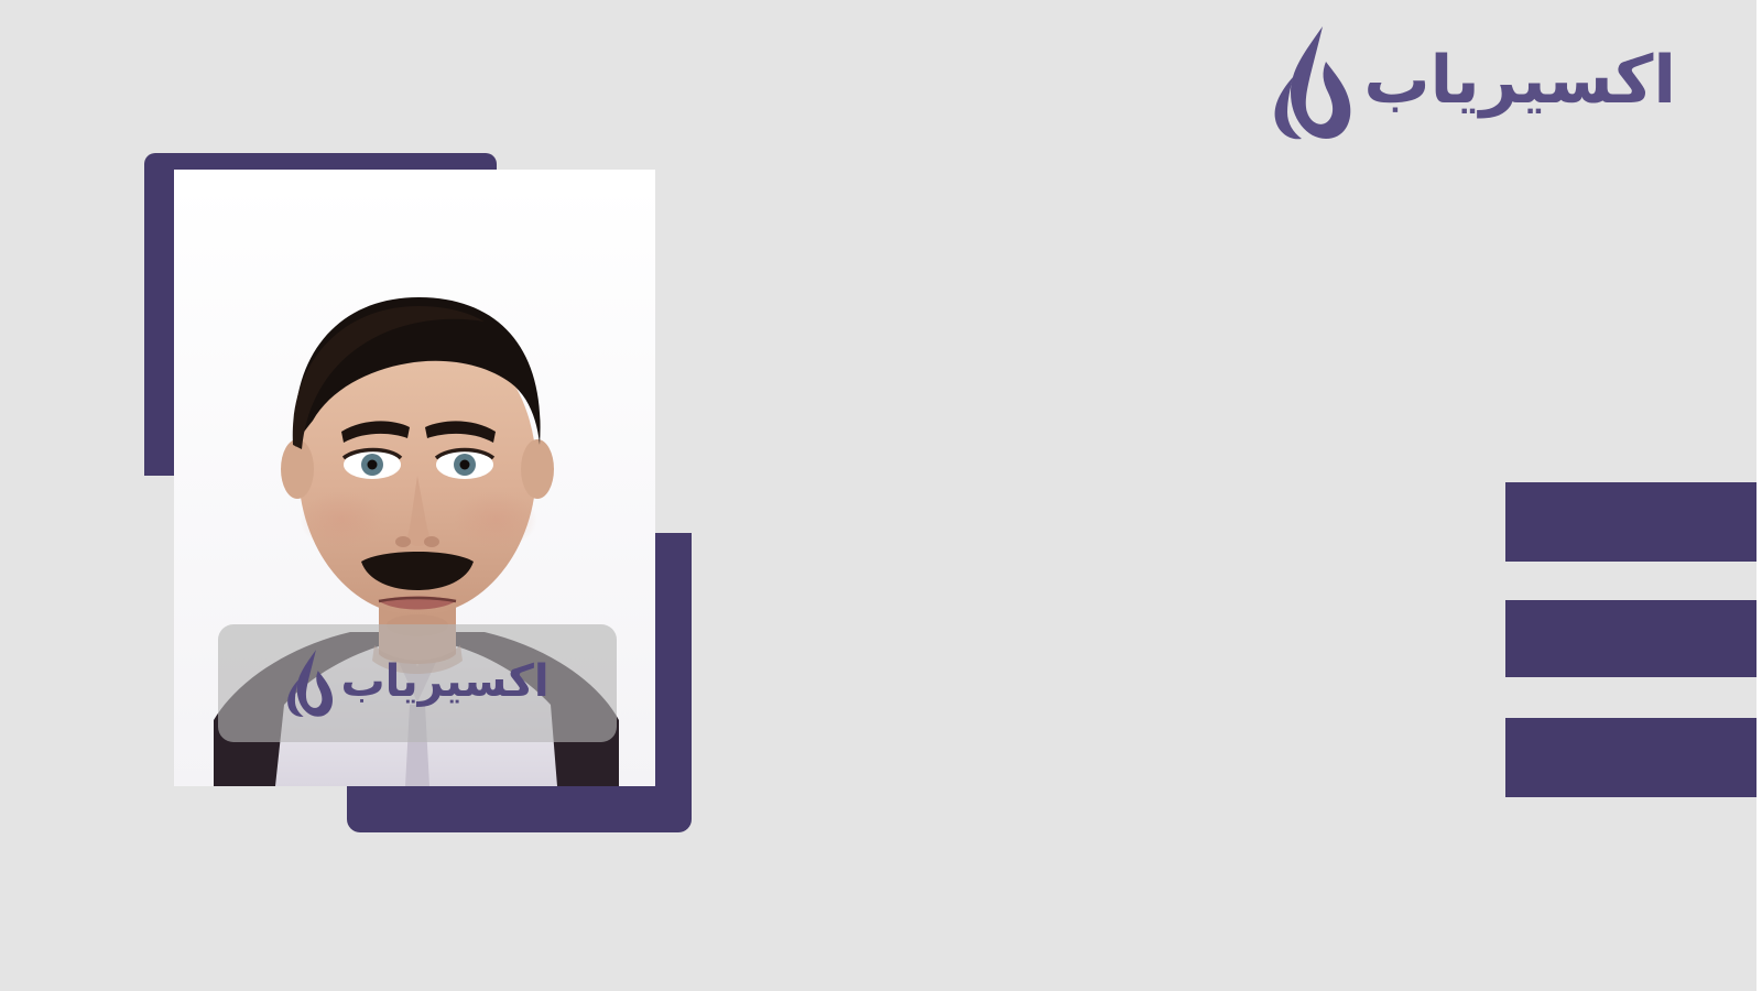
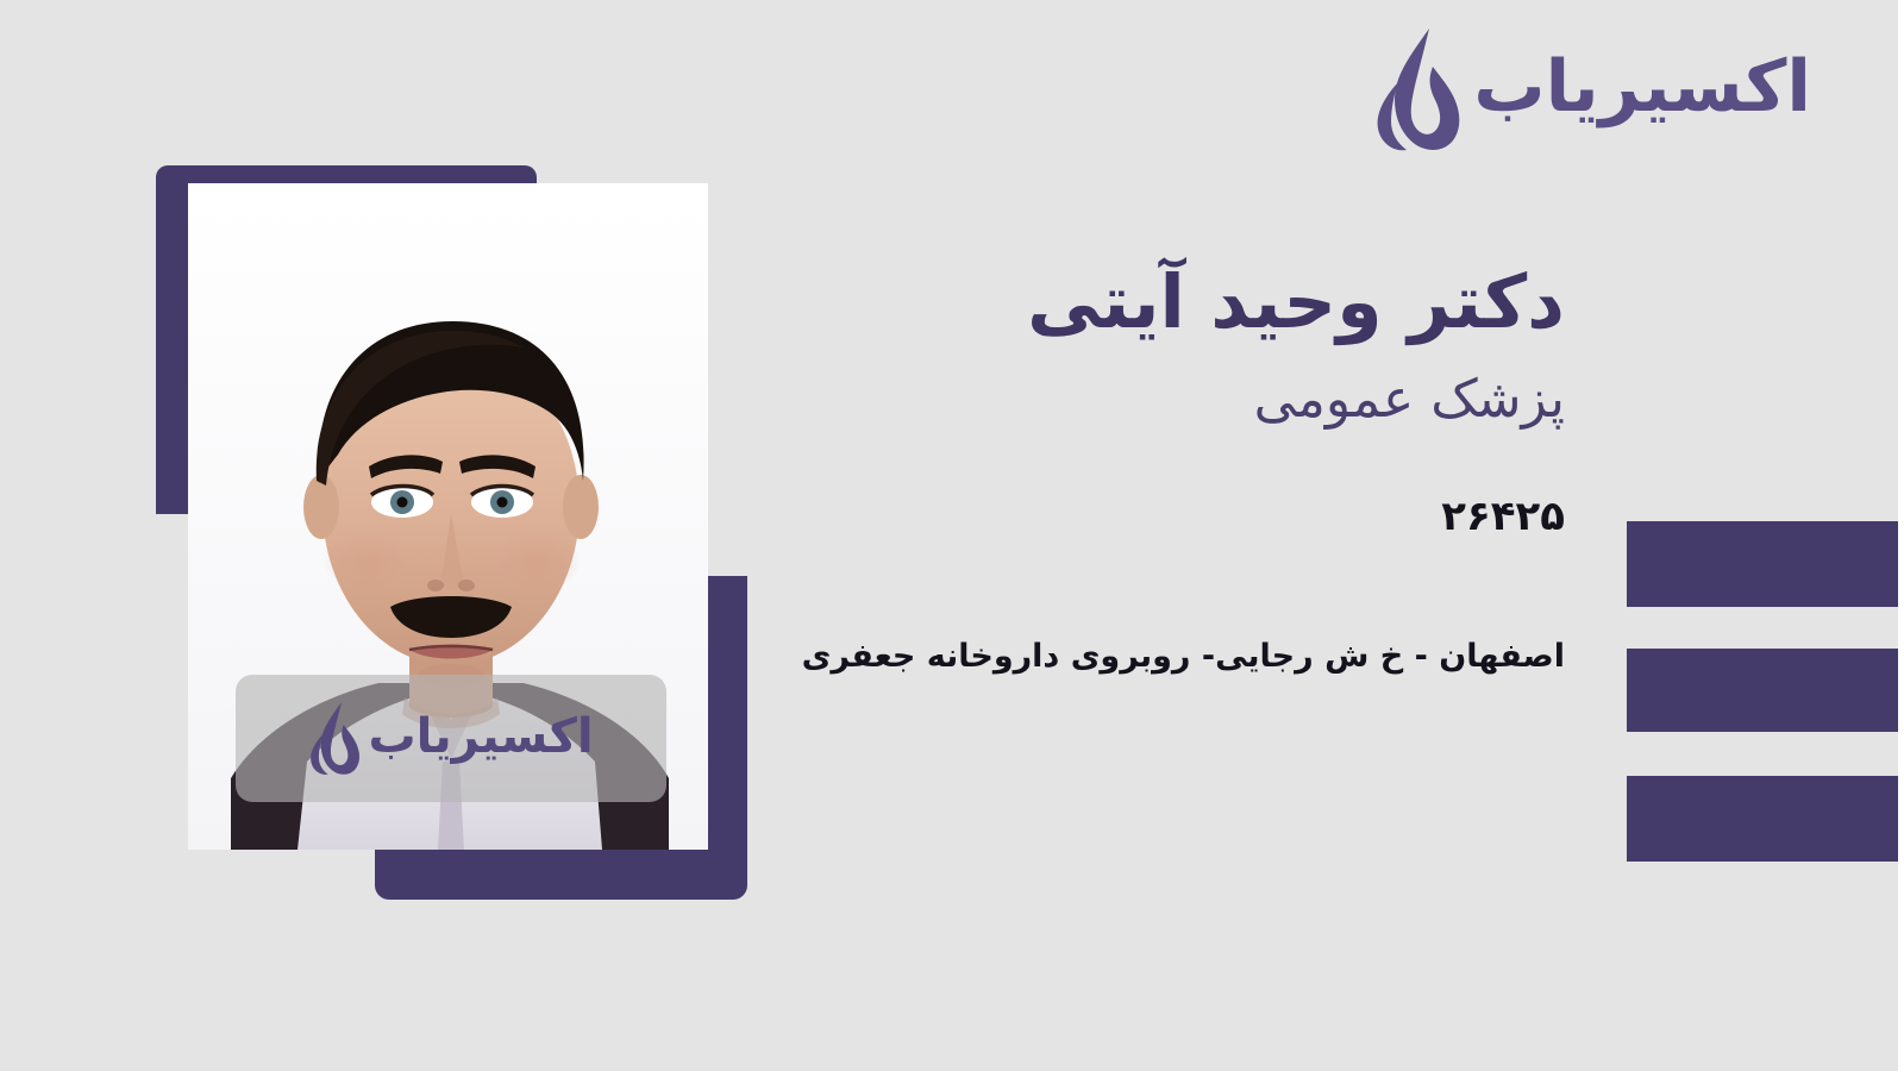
  اکسیریاب
  اکسیریاب
+ دکتر وحید آیتی
+ پزشک عمومی
+ ۲۶۴۲۵
+ اصفهان - خ ش رجایی- روبروی داروخانه جعفری
